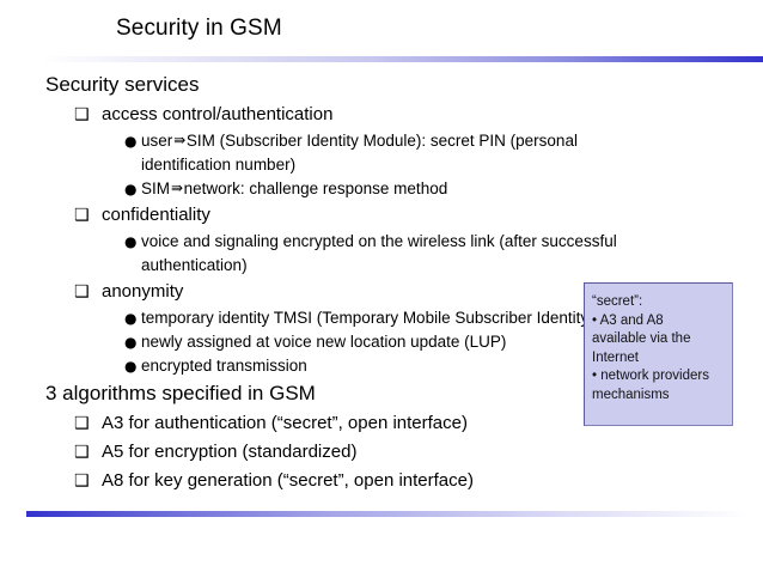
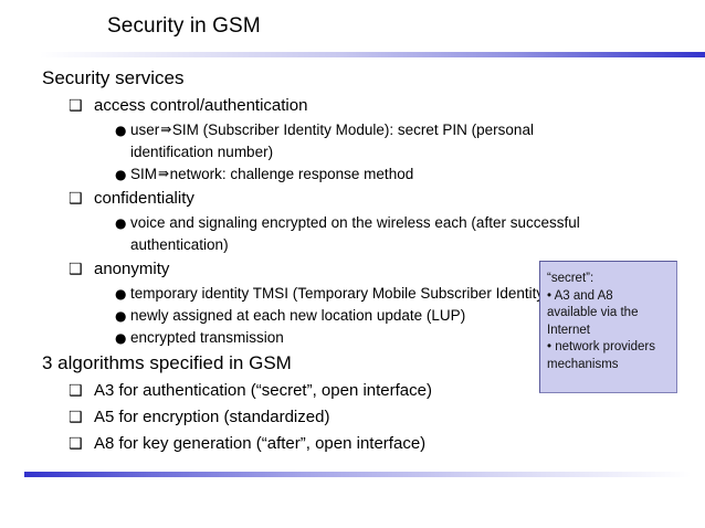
  Security in GSM
  Security services
  ❑
  access control/authentication
  ●
  user⇛SIM (Subscriber Identity Module): secret PIN (personal identification number)
  ●
  SIM⇛network: challenge response method
  ❑
  confidentiality
  ●
- voice and signaling encrypted on the wireless link (after successful authentication)
+ voice and signaling encrypted on the wireless each (after successful authentication)
  ❑
  anonymity
  ●
  temporary identity TMSI (Temporary Mobile Subscriber Identit
  ●
- newly assigned at voice new location update (LUP)
+ newly assigned at each new location update (LUP)
  ●
  encrypted transmission
  3 algorithms specified in GSM
  ❑
  A3 for authentication (“secret”, open interface)
  ❑
  A5 for encryption (standardized)
  ❑
- A8 for key generation (“secret”, open interface)
+ A8 for key generation (“after”, open interface)
  “secret”:
  • A3 and A8
  available via the
  Internet
  • network providers
  mechanisms
